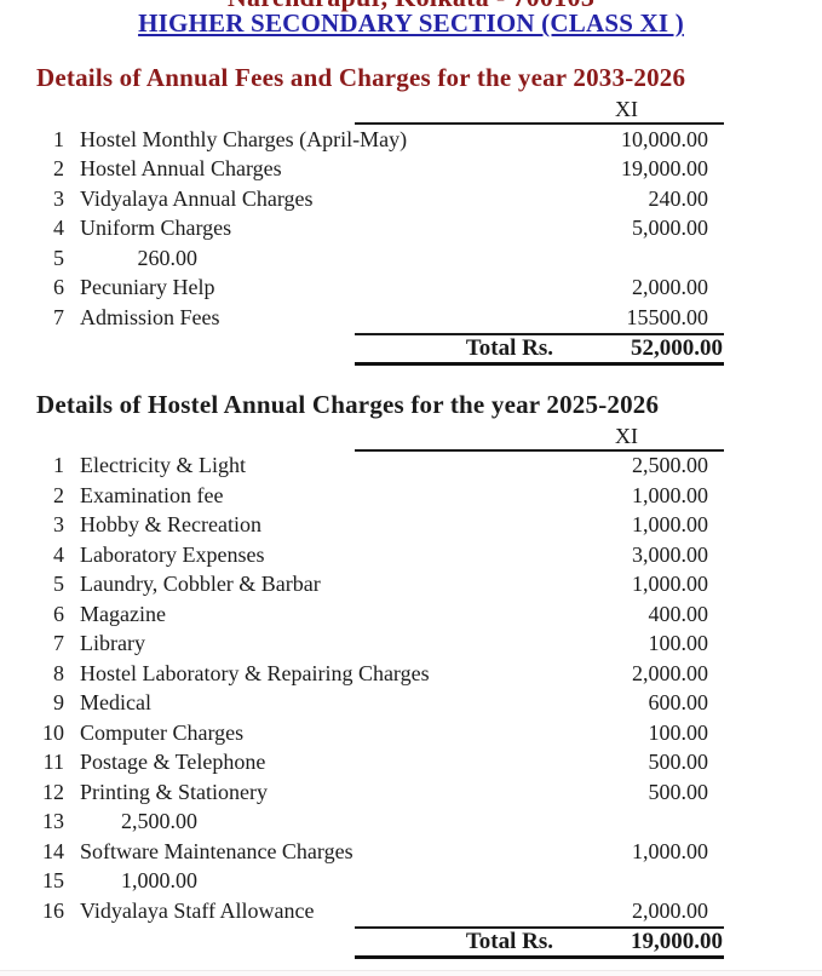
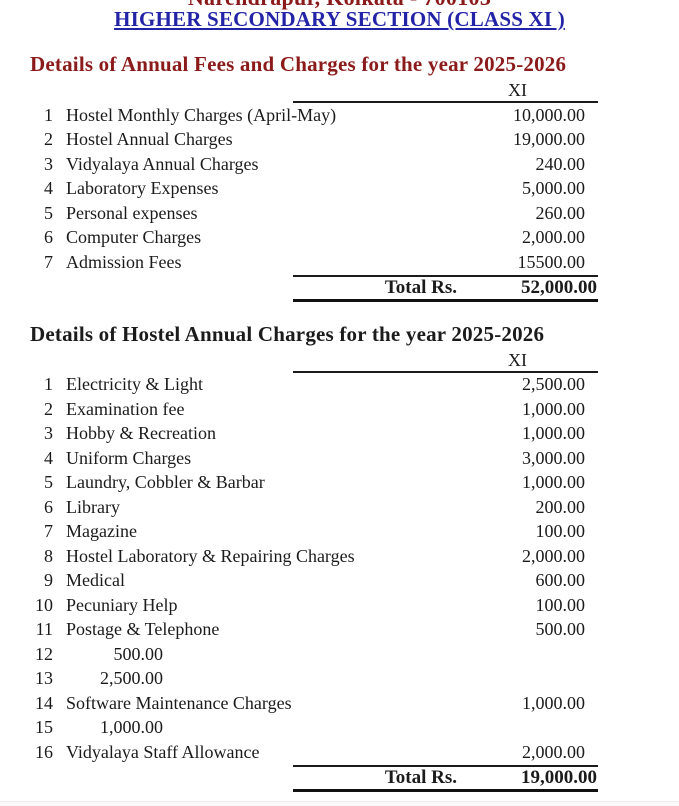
  HIGHER SECONDARY SECTION (CLASS XI )
- Details of Annual Fees and Charges for the year 2033-2026
+ Details of Annual Fees and Charges for the year 2025-2026
  XI
  1
  Hostel Monthly Charges (April-May)
  10,000.00
  2
  Hostel Annual Charges
  19,000.00
  3
  Vidyalaya Annual Charges
  240.00
  4
- Uniform Charges
+ Laboratory Expenses
  5,000.00
  5
+ Personal expenses
  260.00
  6
- Pecuniary Help
+ Computer Charges
  2,000.00
  7
  Admission Fees
  15500.00
  Total Rs.
  52,000.00
  Details of Hostel Annual Charges for the year 2025-2026
  XI
  1
  Electricity & Light
  2,500.00
  2
  Examination fee
  1,000.00
  3
  Hobby & Recreation
  1,000.00
  4
- Laboratory Expenses
+ Uniform Charges
  3,000.00
  5
  Laundry, Cobbler & Barbar
  1,000.00
  6
- Magazine
+ Library
- 400.00
+ 200.00
  7
- Library
+ Magazine
  100.00
  8
  Hostel Laboratory & Repairing Charges
  2,000.00
  9
  Medical
  600.00
  10
- Computer Charges
+ Pecuniary Help
  100.00
  11
  Postage & Telephone
  500.00
  12
- Printing & Stationery
  500.00
  13
  2,500.00
  14
  Software Maintenance Charges
  1,000.00
  15
  1,000.00
  16
  Vidyalaya Staff Allowance
  2,000.00
  Total Rs.
  19,000.00
